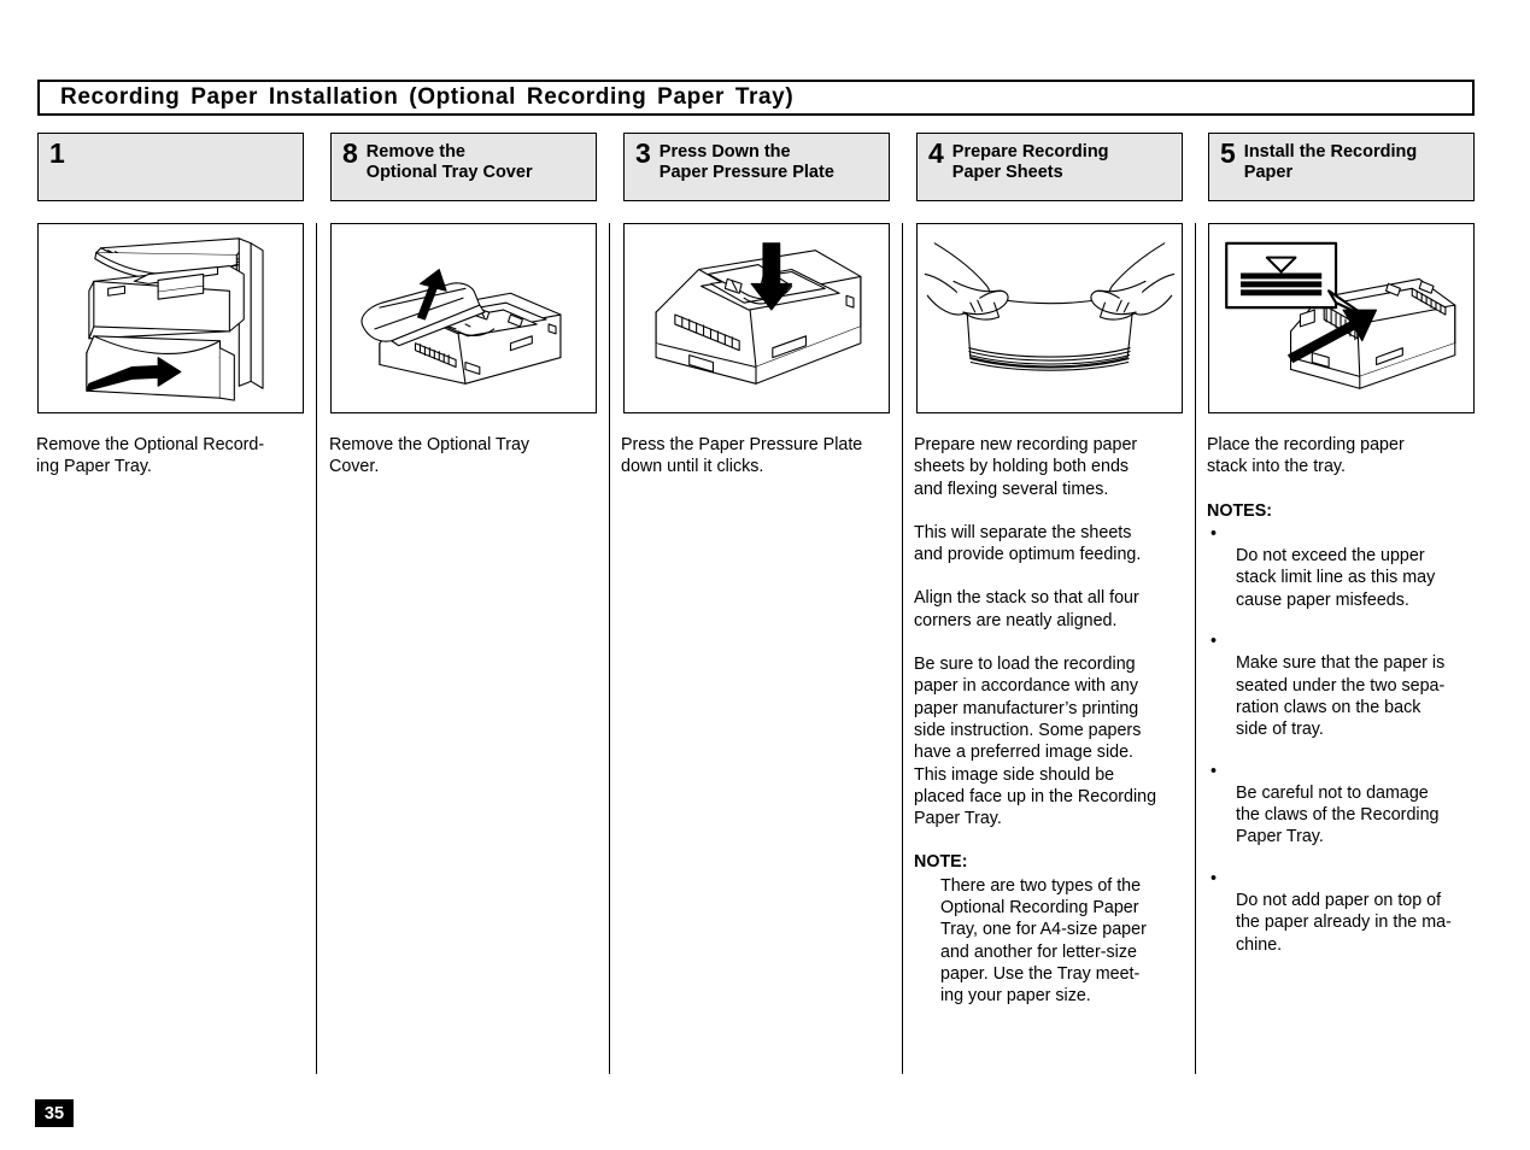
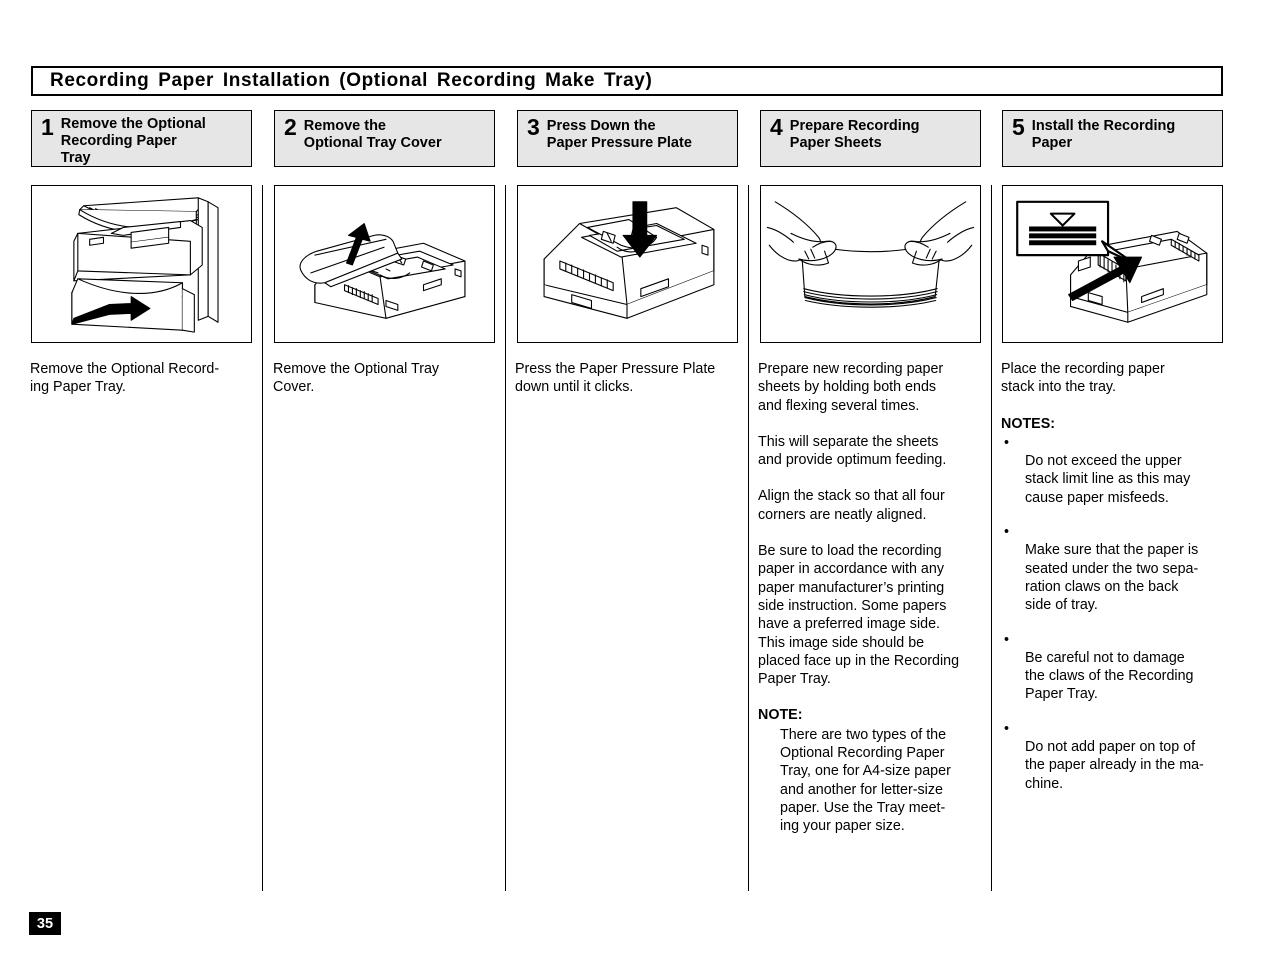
- Recording Paper Installation (Optional Recording Paper Tray)
+ Recording Paper Installation (Optional Recording Make Tray)
  1
+ Remove the Optional
+ Recording Paper
+ Tray
- 8
+ 2
  Remove the
  Optional Tray Cover
  3
  Press Down the
  Paper Pressure Plate
  4
  Prepare Recording
  Paper Sheets
  5
  Install the Recording
  Paper
  Remove the Optional Record-
  ing Paper Tray.
  Remove the Optional Tray
  Cover.
  Press the Paper Pressure Plate
  down until it clicks.
  Prepare new recording paper
  sheets by holding both ends
  and flexing several times.
  This will separate the sheets
  and provide optimum feeding.
  Align the stack so that all four
  corners are neatly aligned.
  Be sure to load the recording
  paper in accordance with any
  paper manufacturer’s printing
  side instruction. Some papers
  have a preferred image side.
  This image side should be
  placed face up in the Recording
  Paper Tray.
  NOTE:
  There are two types of the
  Optional Recording Paper
  Tray, one for A4-size paper
  and another for letter-size
  paper. Use the Tray meet-
  ing your paper size.
  Place the recording paper
  stack into the tray.
  NOTES:
  •
  Do not exceed the upper
  stack limit line as this may
  cause paper misfeeds.
  •
  Make sure that the paper is
  seated under the two sepa-
  ration claws on the back
  side of tray.
  •
  Be careful not to damage
  the claws of the Recording
  Paper Tray.
  •
  Do not add paper on top of
  the paper already in the ma-
  chine.
  35
